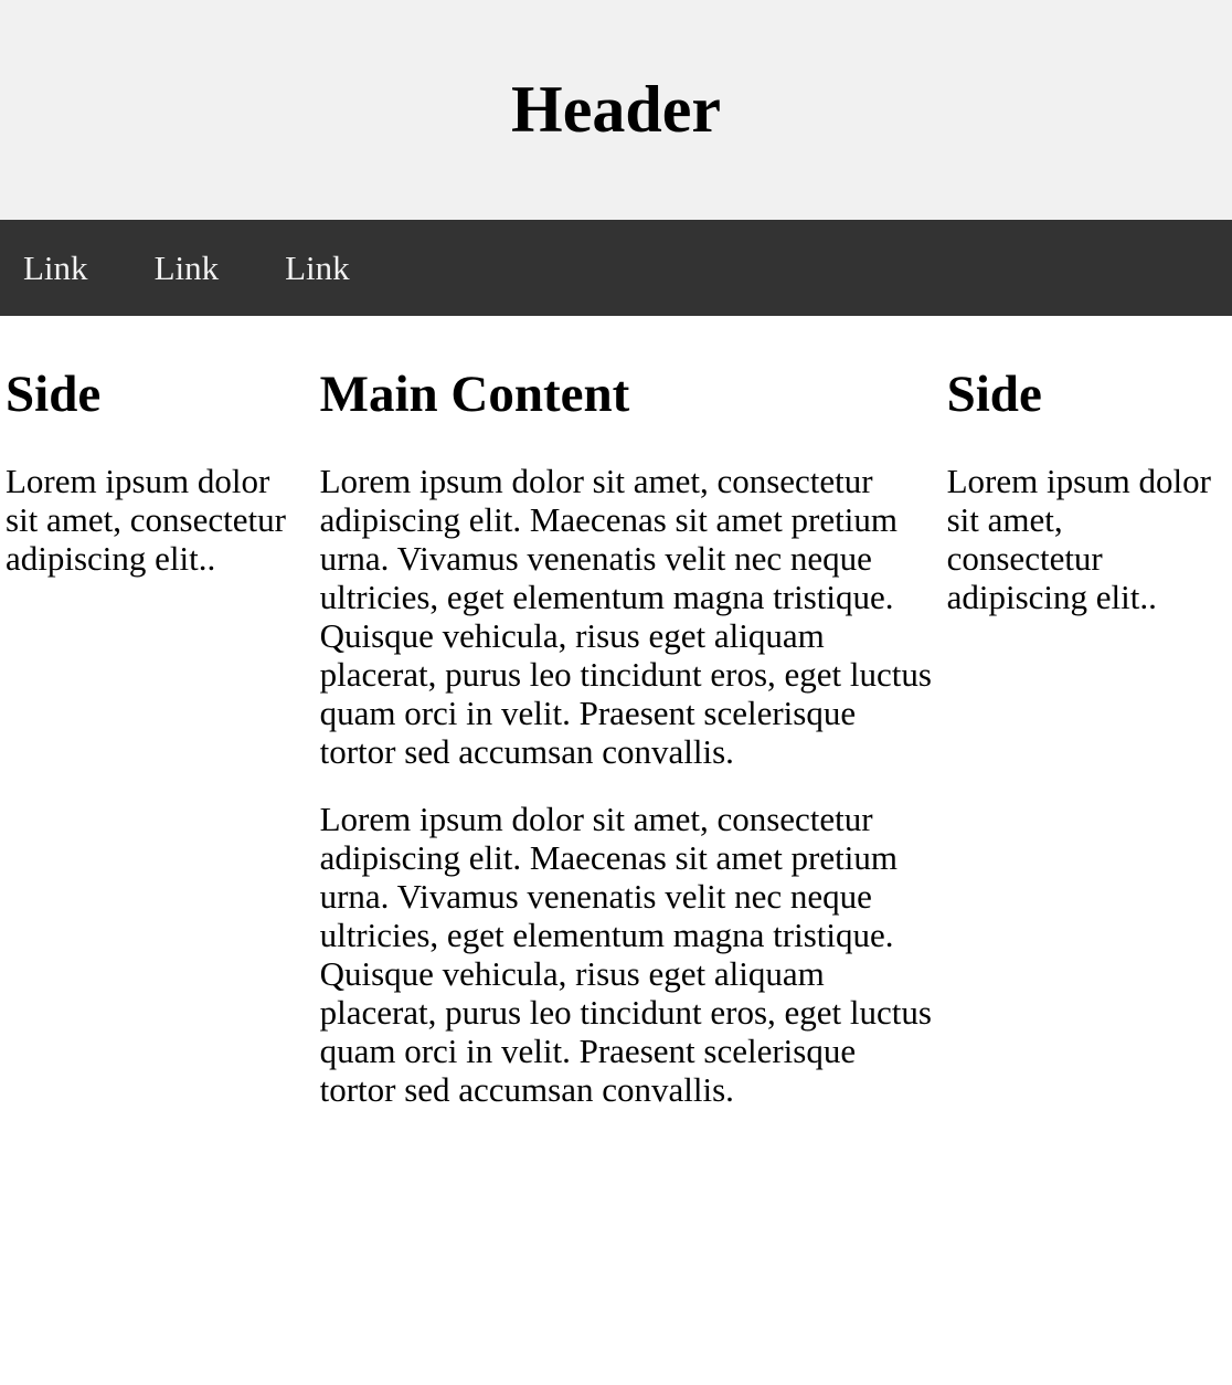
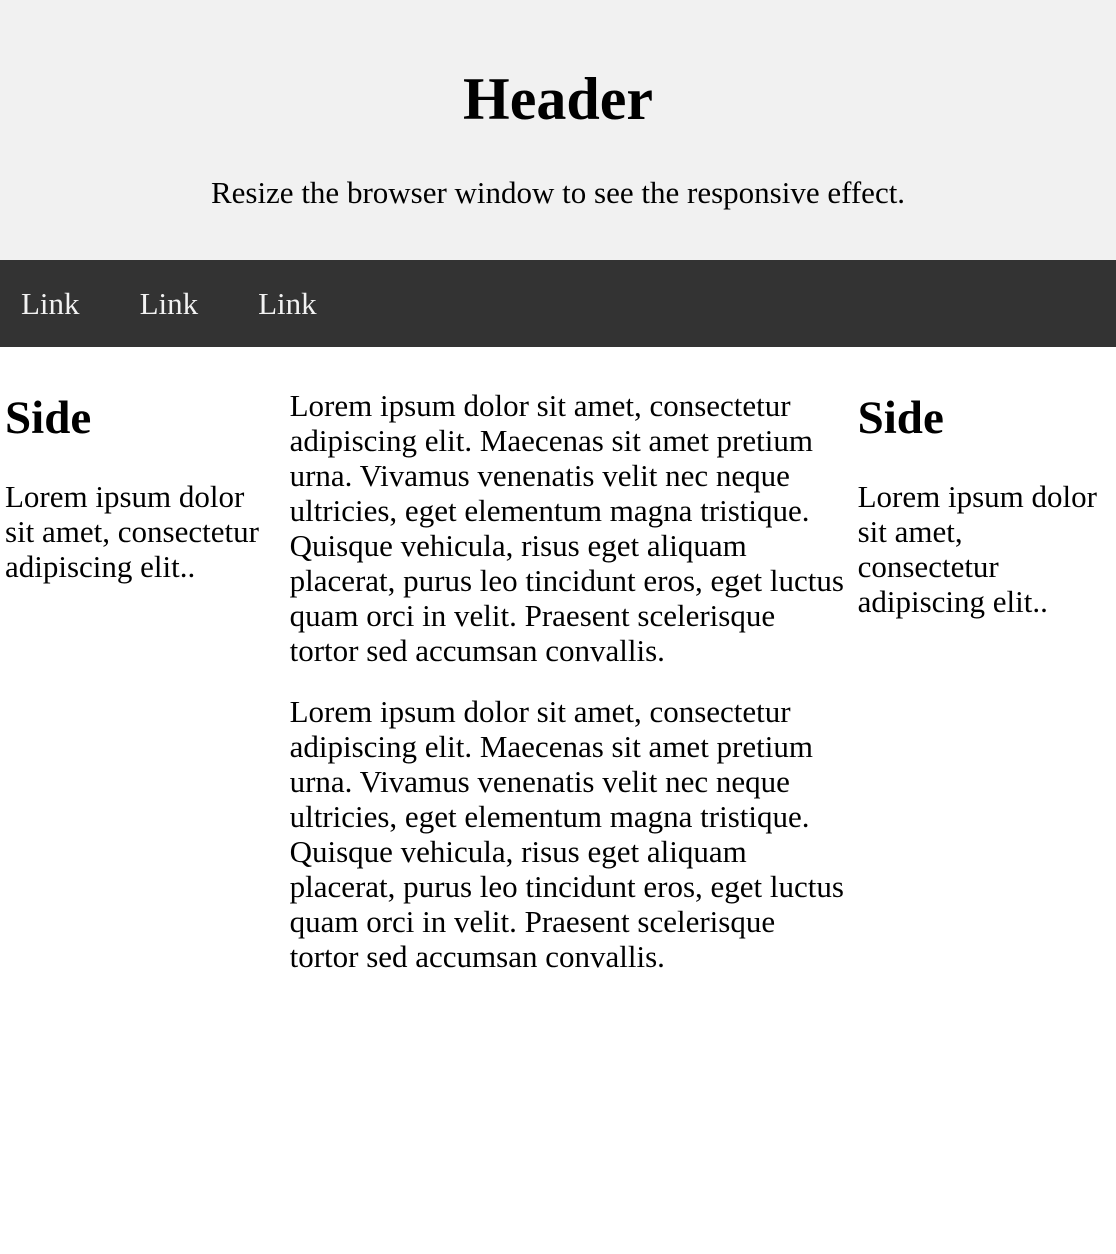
  Header
+ Resize the browser window to see the responsive effect.
  Link
  Link
  Link
  Side
  Lorem ipsum dolor sit amet, consectetur adipiscing elit..
- Main Content
  Lorem ipsum dolor sit amet, consectetur adipiscing elit. Maecenas sit amet pretium urna. Vivamus venenatis velit nec neque ultricies, eget elementum magna tristique. Quisque vehicula, risus eget aliquam placerat, purus leo tincidunt eros, eget luctus quam orci in velit. Praesent scelerisque tortor sed accumsan convallis.
  Lorem ipsum dolor sit amet, consectetur adipiscing elit. Maecenas sit amet pretium urna. Vivamus venenatis velit nec neque ultricies, eget elementum magna tristique. Quisque vehicula, risus eget aliquam placerat, purus leo tincidunt eros, eget luctus quam orci in velit. Praesent scelerisque tortor sed accumsan convallis.
  Side
  Lorem ipsum dolor sit amet, consectetur adipiscing elit..
